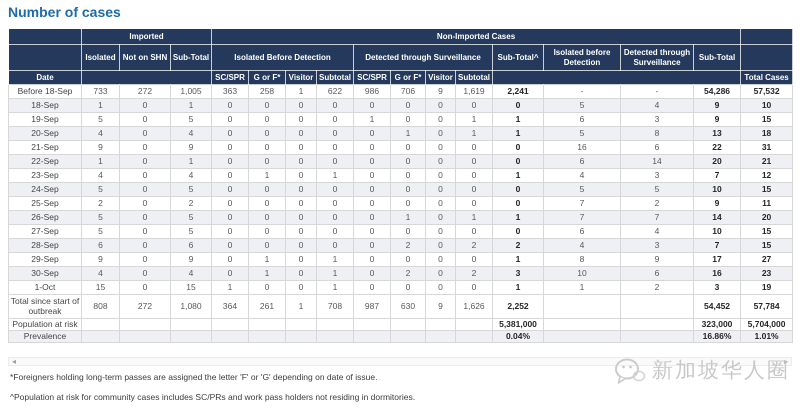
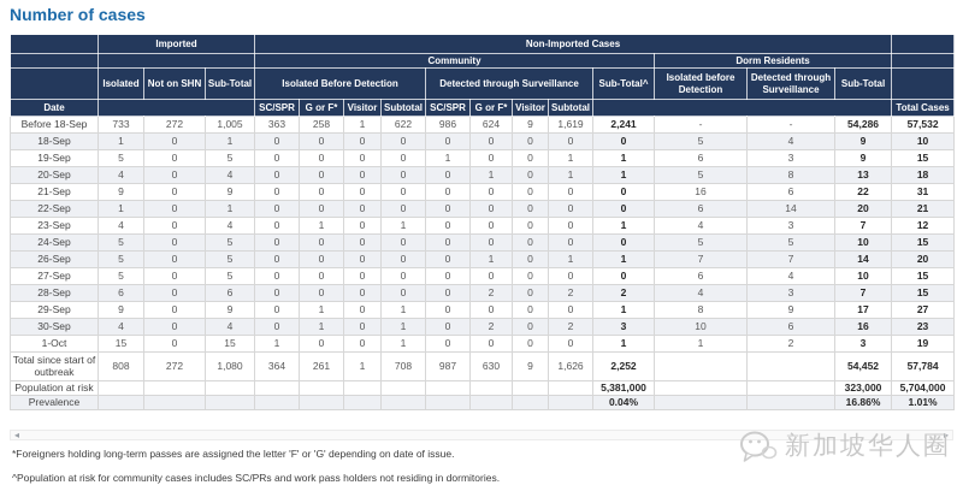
  Number of cases
  	Imported	Non-Imported Cases
+ 		Community	Dorm Residents
  	Isolated	Not on SHN	Sub-Total	Isolated Before Detection	Detected through Surveillance	Sub-Total^	Isolated before Detection	Detected through Surveillance	Sub-Total
  Date		SC/SPR	G or F*	Visitor	Subtotal	SC/SPR	G or F*	Visitor	Subtotal		Total Cases
- Before 18-Sep	733	272	1,005	363	258	1	622	986	706	9	1,619	2,241	-	-	54,286	57,532
+ Before 18-Sep	733	272	1,005	363	258	1	622	986	624	9	1,619	2,241	-	-	54,286	57,532
  18-Sep	1	0	1	0	0	0	0	0	0	0	0	0	5	4	9	10
  19-Sep	5	0	5	0	0	0	0	1	0	0	1	1	6	3	9	15
  20-Sep	4	0	4	0	0	0	0	0	1	0	1	1	5	8	13	18
  21-Sep	9	0	9	0	0	0	0	0	0	0	0	0	16	6	22	31
  22-Sep	1	0	1	0	0	0	0	0	0	0	0	0	6	14	20	21
  23-Sep	4	0	4	0	1	0	1	0	0	0	0	1	4	3	7	12
  24-Sep	5	0	5	0	0	0	0	0	0	0	0	0	5	5	10	15
- 25-Sep	2	0	2	0	0	0	0	0	0	0	0	0	7	2	9	11
  26-Sep	5	0	5	0	0	0	0	0	1	0	1	1	7	7	14	20
  27-Sep	5	0	5	0	0	0	0	0	0	0	0	0	6	4	10	15
  28-Sep	6	0	6	0	0	0	0	0	2	0	2	2	4	3	7	15
  29-Sep	9	0	9	0	1	0	1	0	0	0	0	1	8	9	17	27
  30-Sep	4	0	4	0	1	0	1	0	2	0	2	3	10	6	16	23
  1-Oct	15	0	15	1	0	0	1	0	0	0	0	1	1	2	3	19
  Total since start of outbreak	808	272	1,080	364	261	1	708	987	630	9	1,626	2,252			54,452	57,784
  Population at risk												5,381,000			323,000	5,704,000
  Prevalence												0.04%			16.86%	1.01%
  ◂
  ▸
  *Foreigners holding long-term passes are assigned the letter 'F' or 'G' depending on date of issue.
  ^Population at risk for community cases includes SC/PRs and work pass holders not residing in dormitories.
  新加坡华人圈
